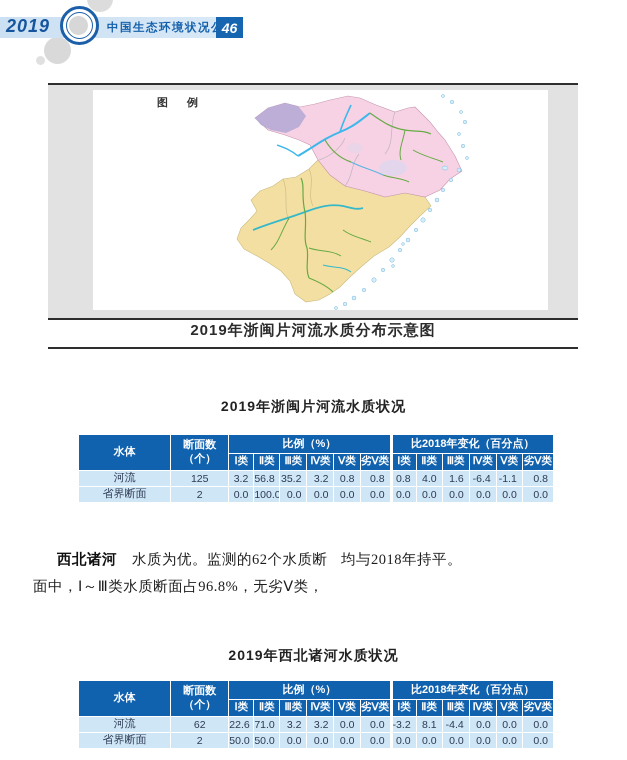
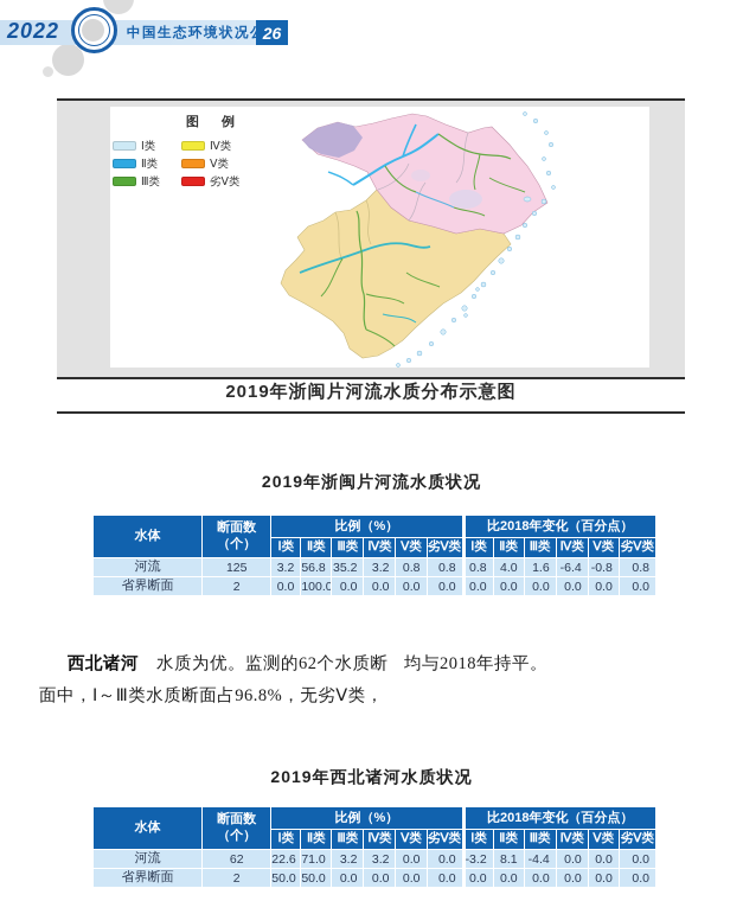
- 2019
+ 2022
  中国生态环境状况
- 46
+ 26
  图 例
+ Ⅰ类
+ Ⅳ类
+ Ⅱ类
+ Ⅴ类
+ Ⅲ类
+ 劣Ⅴ类
  2019年浙闽片河流水质分布示意图
  2019年浙闽片河流水质状况
  水体	断面数（个）	比例（%）	比2018年变化（百分点）
  Ⅰ类	Ⅱ类	Ⅲ类	Ⅳ类	Ⅴ类	劣Ⅴ类	Ⅰ类	Ⅱ类	Ⅲ类	Ⅳ类	Ⅴ类	劣Ⅴ类
- 河流	125	3.2	56.8	35.2	3.2	0.8	0.8	0.8	4.0	1.6	-6.4	-1.1	0.8
+ 河流	125	3.2	56.8	35.2	3.2	0.8	0.8	0.8	4.0	1.6	-6.4	-0.8	0.8
  省界断面	2	0.0	100.0	0.0	0.0	0.0	0.0	0.0	0.0	0.0	0.0	0.0	0.0
  西北诸河 水质为优。监测的62个水质断
  面中，Ⅰ～Ⅲ类水质断面占96.8%，无劣Ⅴ类，
  均与2018年持平。
  2019年西北诸河水质状况
  水体	断面数（个）	比例（%）	比2018年变化（百分点）
  Ⅰ类	Ⅱ类	Ⅲ类	Ⅳ类	Ⅴ类	劣Ⅴ类	Ⅰ类	Ⅱ类	Ⅲ类	Ⅳ类	Ⅴ类	劣Ⅴ类
  河流	62	22.6	71.0	3.2	3.2	0.0	0.0	-3.2	8.1	-4.4	0.0	0.0	0.0
  省界断面	2	50.0	50.0	0.0	0.0	0.0	0.0	0.0	0.0	0.0	0.0	0.0	0.0
